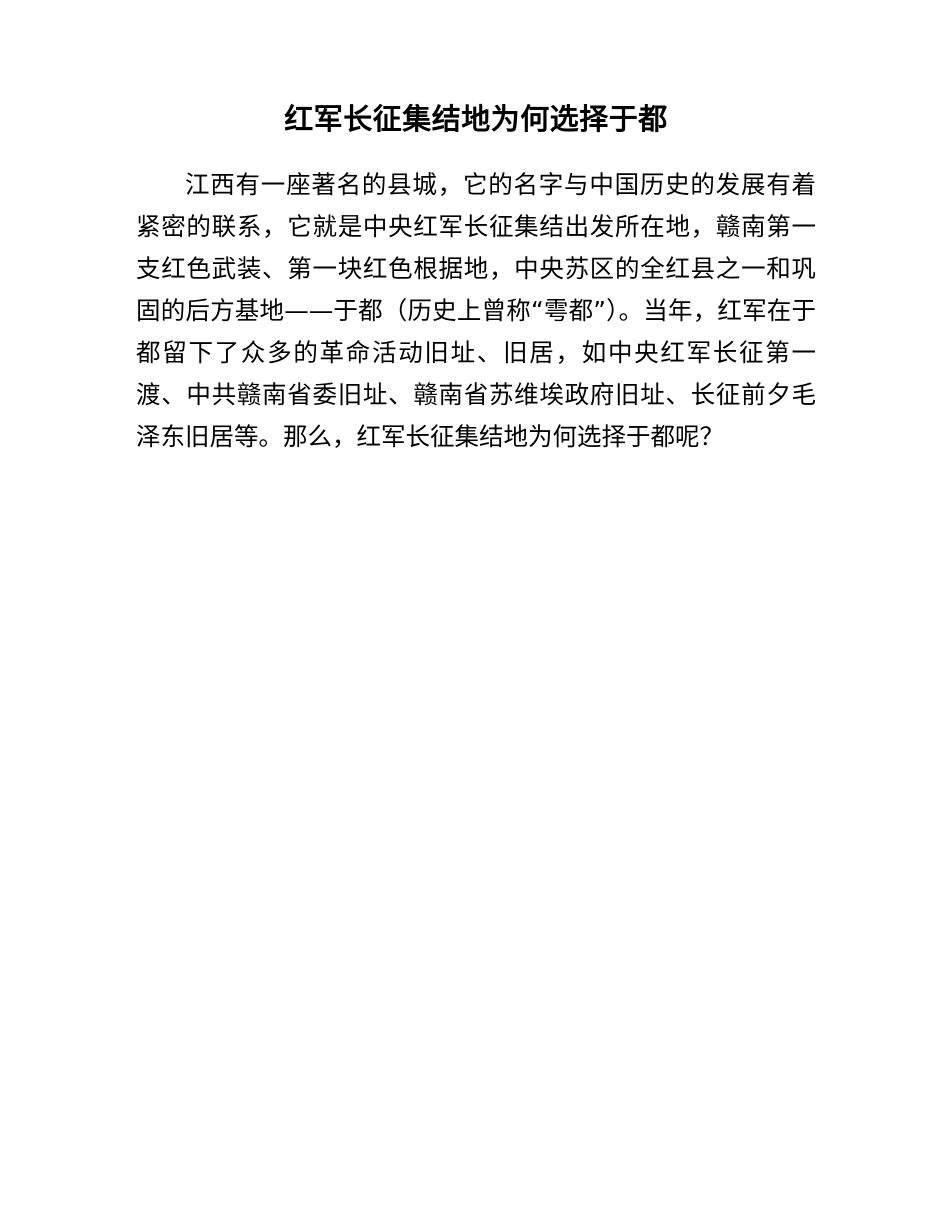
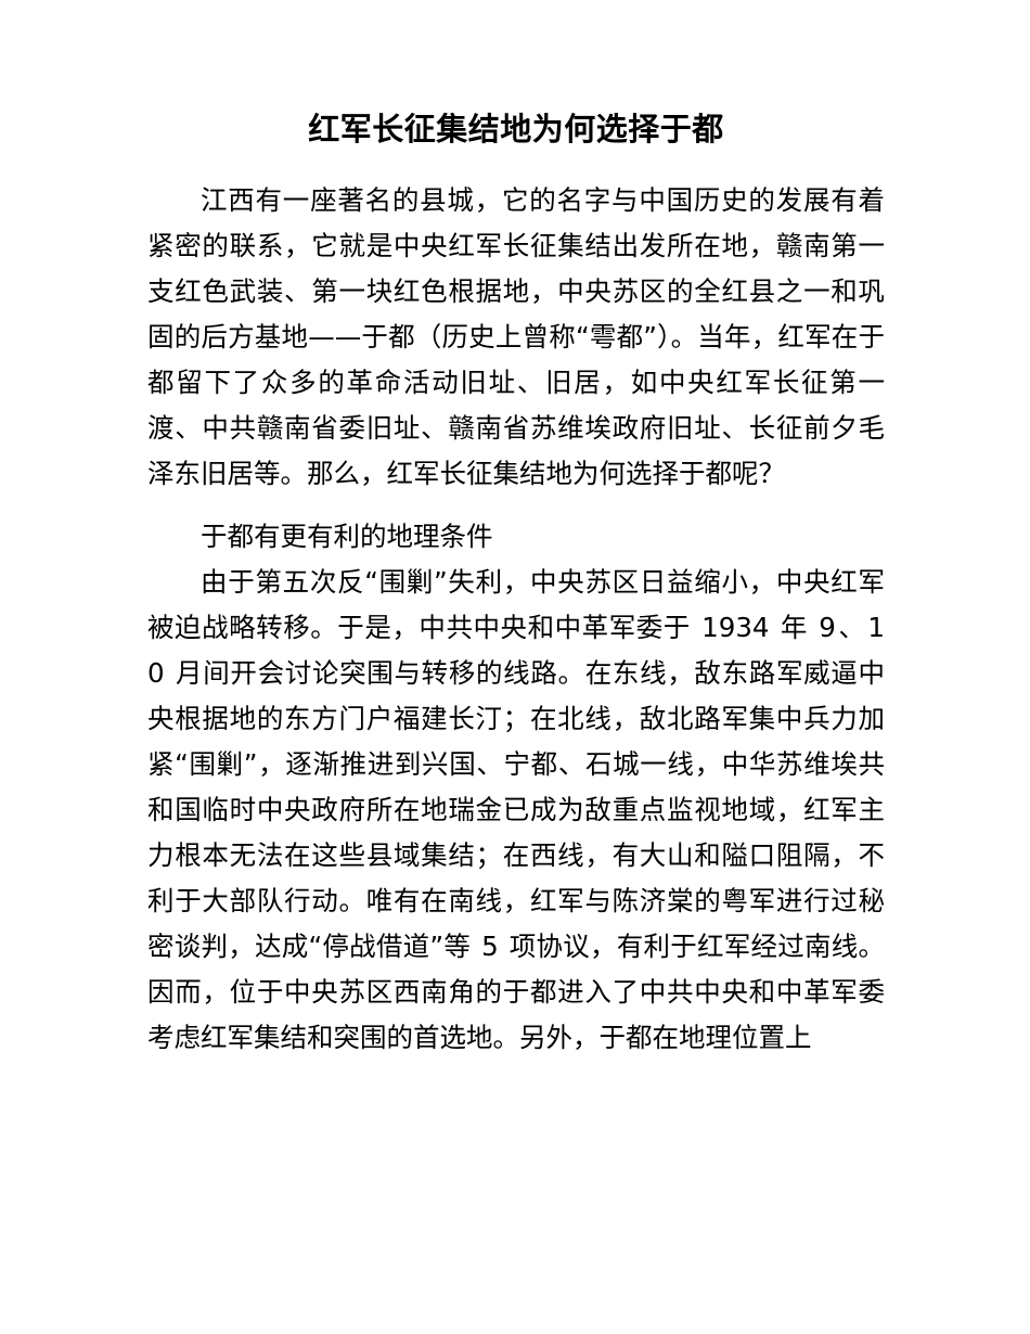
  红军长征集结地为何选择于都
  江西有一座著名的县城，它的名字与中国历史的发展有着紧密的联系，它就是中央红军长征集结出发所在地，赣南第一支红色武装、第一块红色根据地，中央苏区的全红县之一和巩固的后方基地——于都（历史上曾称“雩都”）。当年，红军在于都留下了众多的革命活动旧址、旧居，如中央红军长征第一渡、中共赣南省委旧址、赣南省苏维埃政府旧址、长征前夕毛泽东旧居等。那么，红军长征集结地为何选择于都呢？
+ 于都有更有利的地理条件
+ 由于第五次反“围剿”失利，中央苏区日益缩小，中央红军被迫战略转移。于是，中共中央和中革军委于 1934 年 9、10 月间开会讨论突围与转移的线路。在东线，敌东路军威逼中央根据地的东方门户福建长汀；在北线，敌北路军集中兵力加紧“围剿”，逐渐推进到兴国、宁都、石城一线，中华苏维埃共和国临时中央政府所在地瑞金已成为敌重点监视地域，红军主力根本无法在这些县域集结；在西线，有大山和隘口阻隔，不利于大部队行动。唯有在南线，红军与陈济棠的粤军进行过秘密谈判，达成“停战借道”等 5 项协议，有利于红军经过南线。因而，位于中央苏区西南角的于都进入了中共中央和中革军委考虑红军集结和突围的首选地。另外，于都在地理位置上
